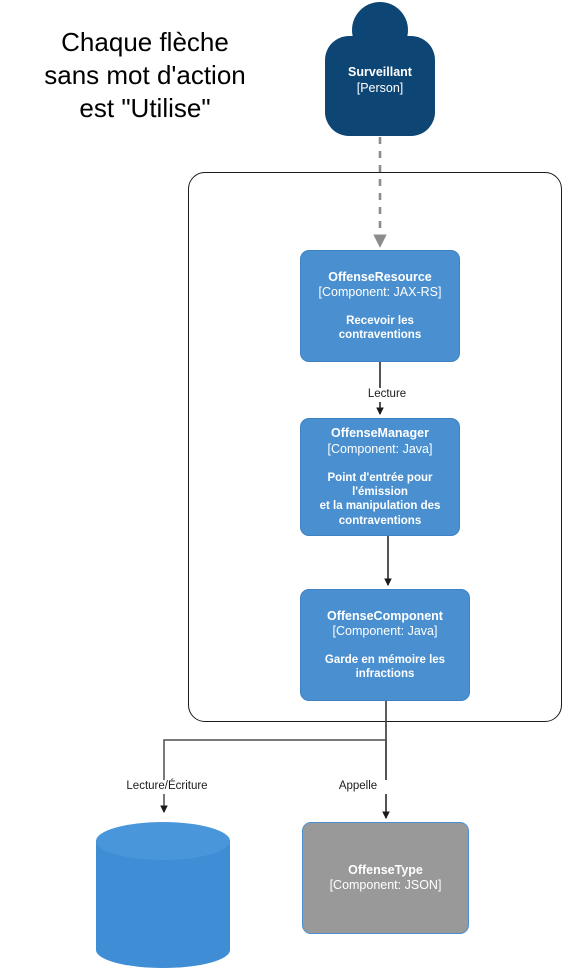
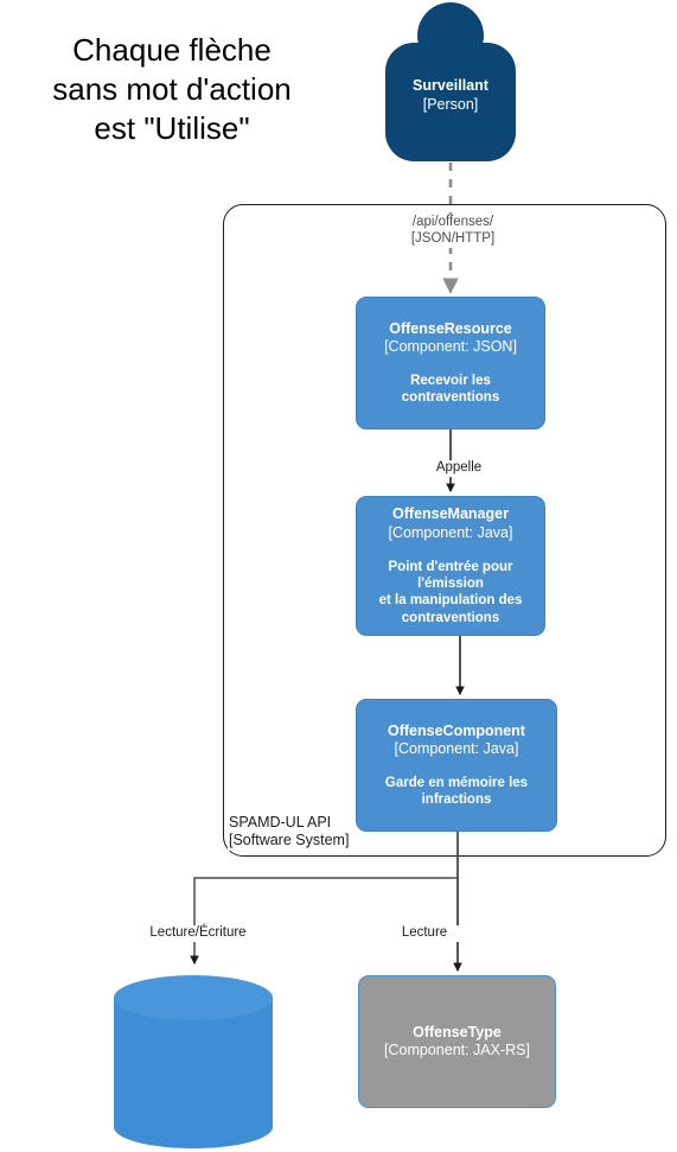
  Chaque flèche
  sans mot d'action
  est "Utilise"
+ SPAMD-UL API
+ [Software System]
+ /api/offenses/
+ [JSON/HTTP]
- Lecture
+ Appelle
  Lecture/Écriture
- Appelle
+ Lecture
  Surveillant
  [Person]
  OffenseResource
- [Component: JAX-RS]
+ [Component: JSON]
  Recevoir les contraventions
  OffenseManager
  [Component: Java]
  Point d'entrée pour l'émission
  et la manipulation des
  contraventions
  OffenseComponent
  [Component: Java]
  Garde en mémoire les
  infractions
  OffenseType
- [Component: JSON]
+ [Component: JAX-RS]
